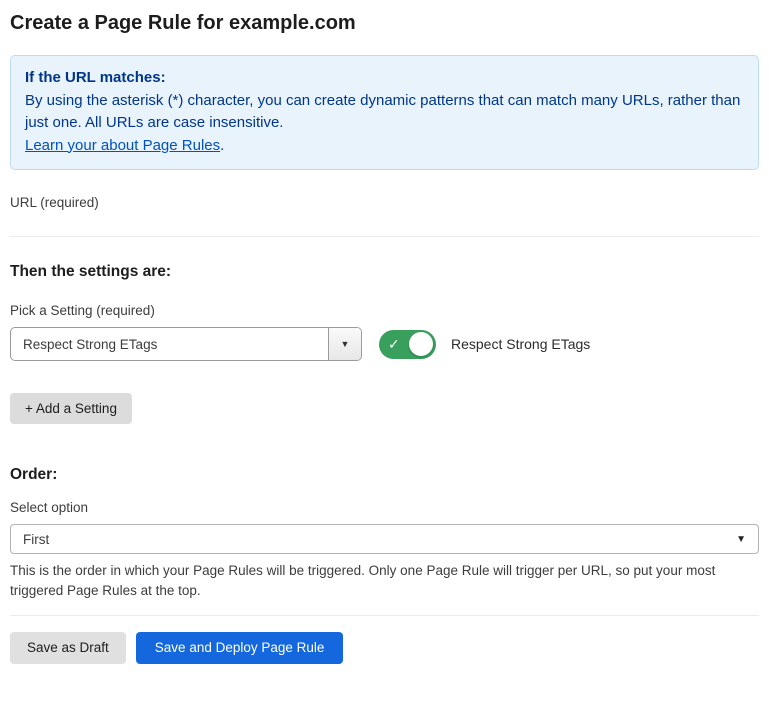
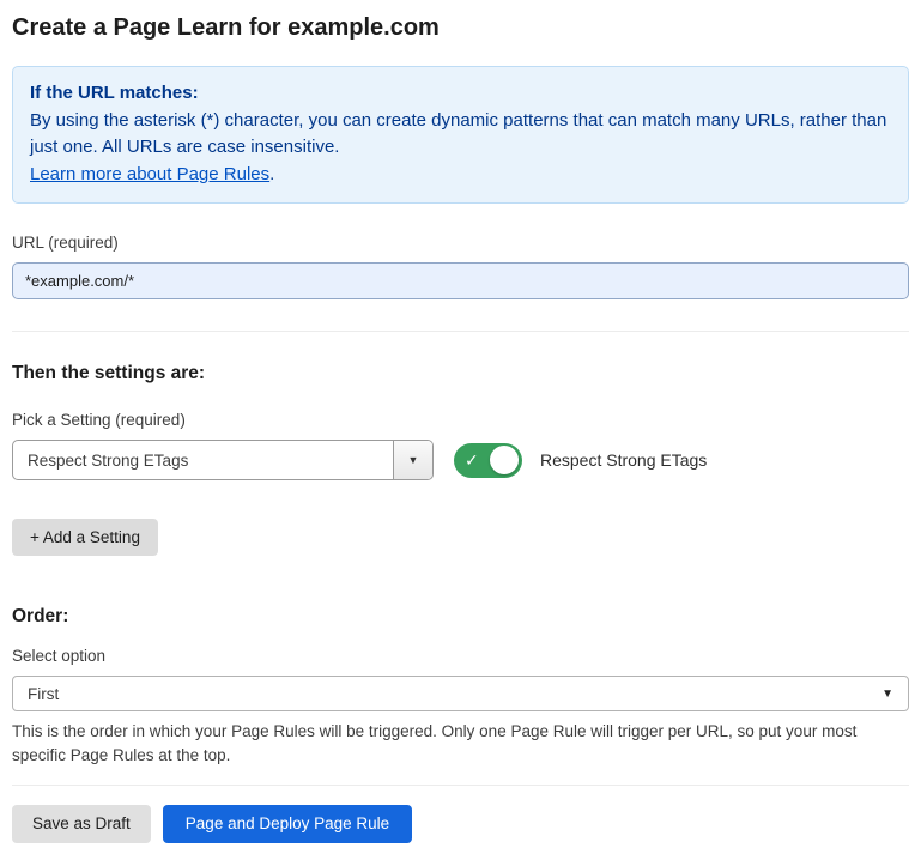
- Create a Page Rule for example.com
+ Create a Page Learn for example.com
  If the URL matches:
  By using the asterisk (*) character, you can create dynamic patterns that can match many URLs, rather than just one. All URLs are case insensitive.
- Learn your about Page Rules.
+ Learn more about Page Rules.
  URL (required)
+ *example.com/*
  Then the settings are:
  Pick a Setting (required)
  Respect Strong ETags
  ▼
  ✓
  Respect Strong ETags
  + Add a Setting
  Order:
  Select option
  First
  ▼
- This is the order in which your Page Rules will be triggered. Only one Page Rule will trigger per URL, so put your most triggered Page Rules at the top.
+ This is the order in which your Page Rules will be triggered. Only one Page Rule will trigger per URL, so put your most specific Page Rules at the top.
  Save as Draft
- Save and Deploy Page Rule
+ Page and Deploy Page Rule
